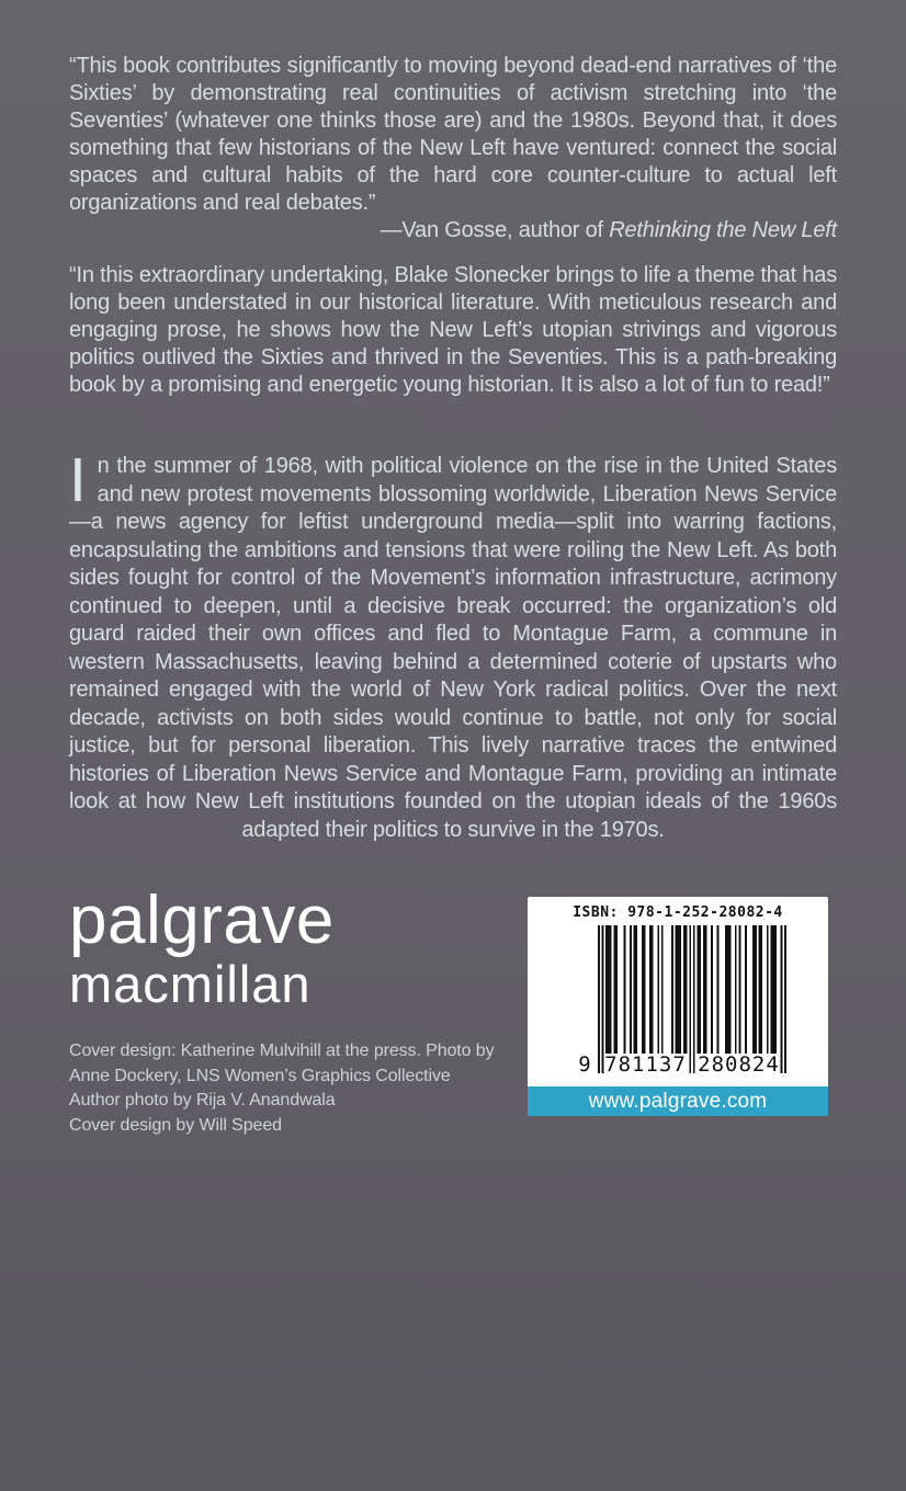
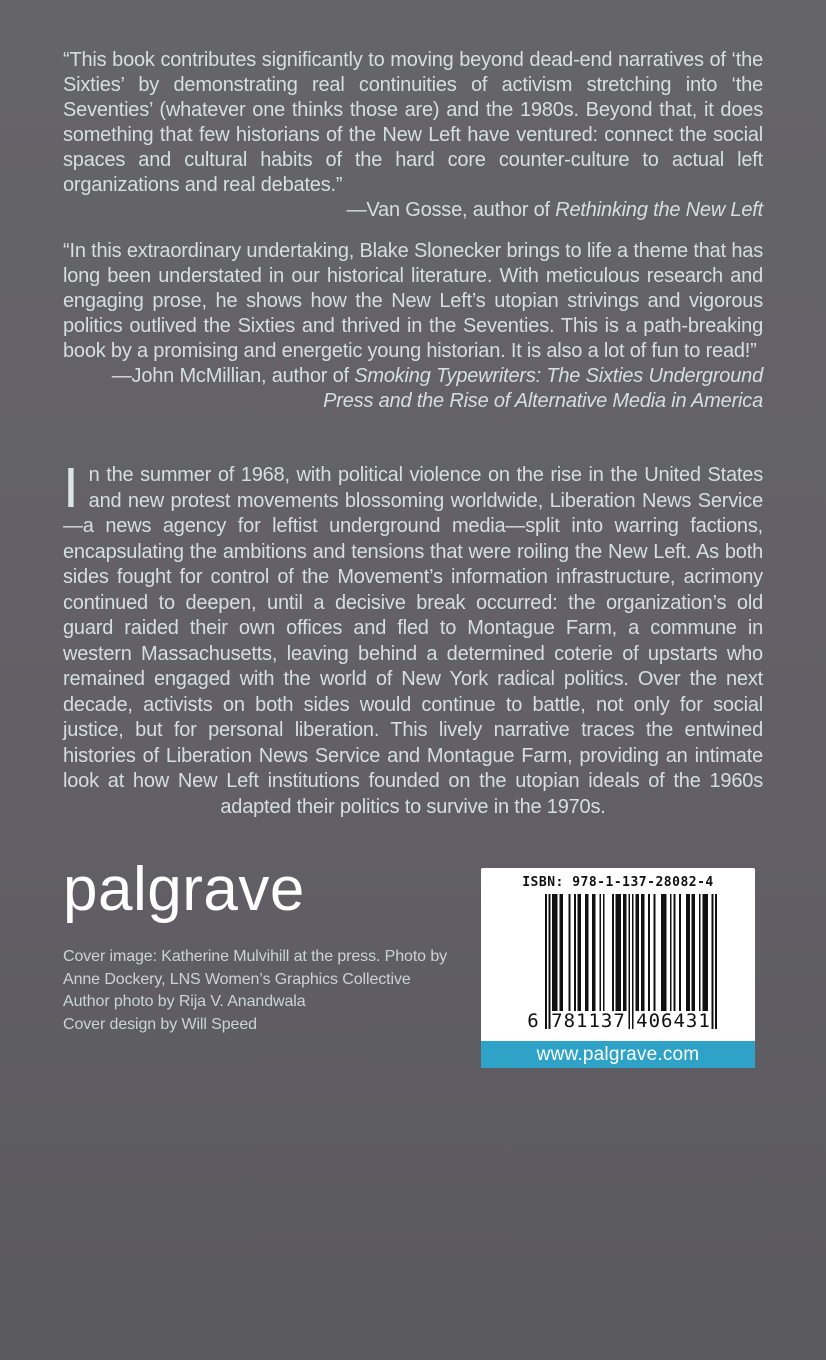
  “This book contributes significantly to moving beyond dead-end narratives of ‘the Sixties’ by demonstrating real continuities of activism stretching into ‘the Seventies’ (whatever one thinks those are) and the 1980s. Beyond that, it does something that few historians of the New Left have ventured: connect the social spaces and cultural habits of the hard core counter-culture to actual left organizations and real debates.”
  —Van Gosse, author of Rethinking the New Left
  “In this extraordinary undertaking, Blake Slonecker brings to life a theme that has long been understated in our historical literature. With meticulous research and engaging prose, he shows how the New Left’s utopian strivings and vigorous politics outlived the Sixties and thrived in the Seventies. This is a path-breaking book by a promising and energetic young historian. It is also a lot of fun to read!”
+ —John McMillian, author of Smoking Typewriters: The Sixties Underground Press and the Rise of Alternative Media in America
  I
  n the summer of 1968, with political violence on the rise in the United States and new protest movements blossoming worldwide, Liberation News Service—a news agency for leftist underground media—split into warring factions, encapsulating the ambitions and tensions that were roiling the New Left. As both sides fought for control of the Movement’s information infrastructure, acrimony continued to deepen, until a decisive break occurred: the organization’s old guard raided their own offices and fled to Montague Farm, a commune in western Massachusetts, leaving behind a determined coterie of upstarts who remained engaged with the world of New York radical politics. Over the next decade, activists on both sides would continue to battle, not only for social justice, but for personal liberation. This lively narrative traces the entwined histories of Liberation News Service and Montague Farm, providing an intimate look at how New Left institutions founded on the utopian ideals of the 1960s adapted their politics to survive in the 1970s.
  palgrave
- macmillan
- Cover design: Katherine Mulvihill at the press. Photo by
+ Cover image: Katherine Mulvihill at the press. Photo by
  Anne Dockery, LNS Women’s Graphics Collective
  Author photo by Rija V. Anandwala
  Cover design by Will Speed
- ISBN: 978-1-252-28082-4
+ ISBN: 978-1-137-28082-4
- 9
+ 6
  781137
- 280824
+ 406431
  www.palgrave.com
